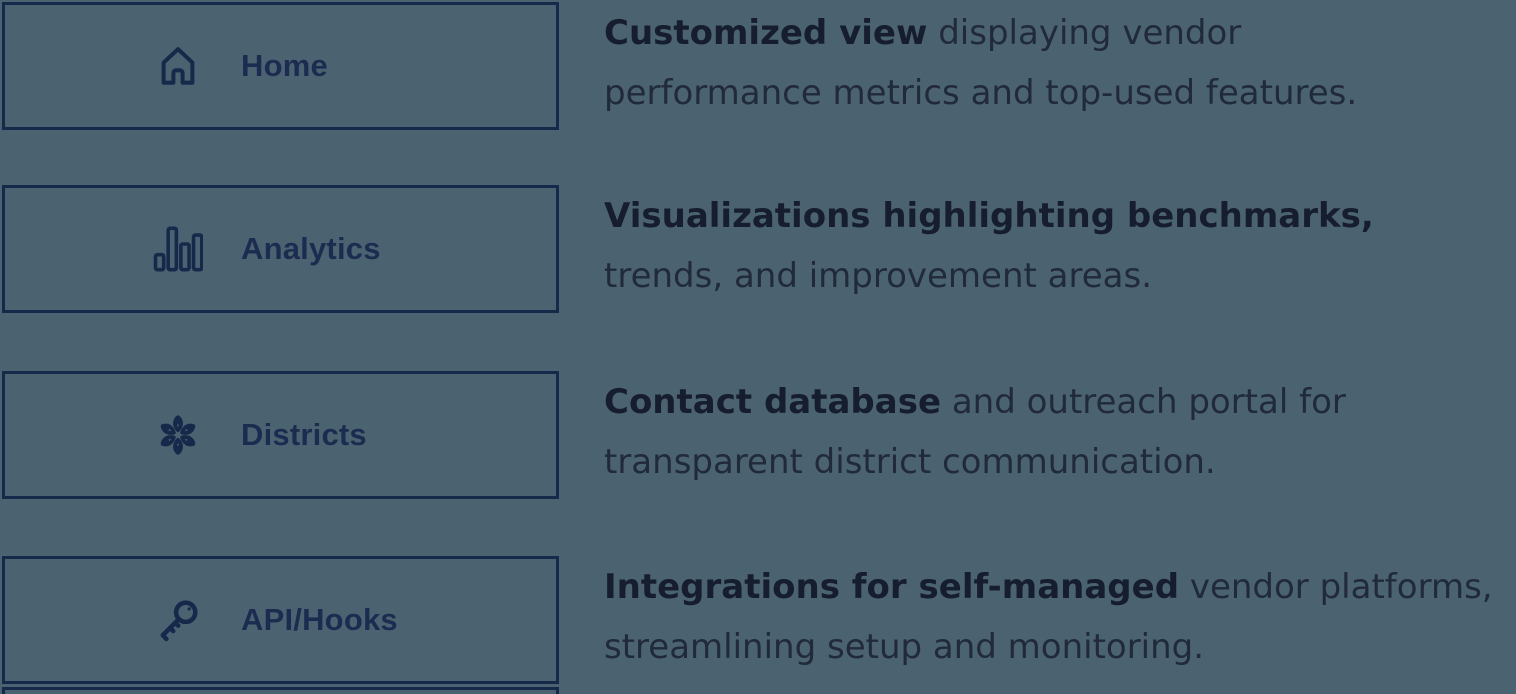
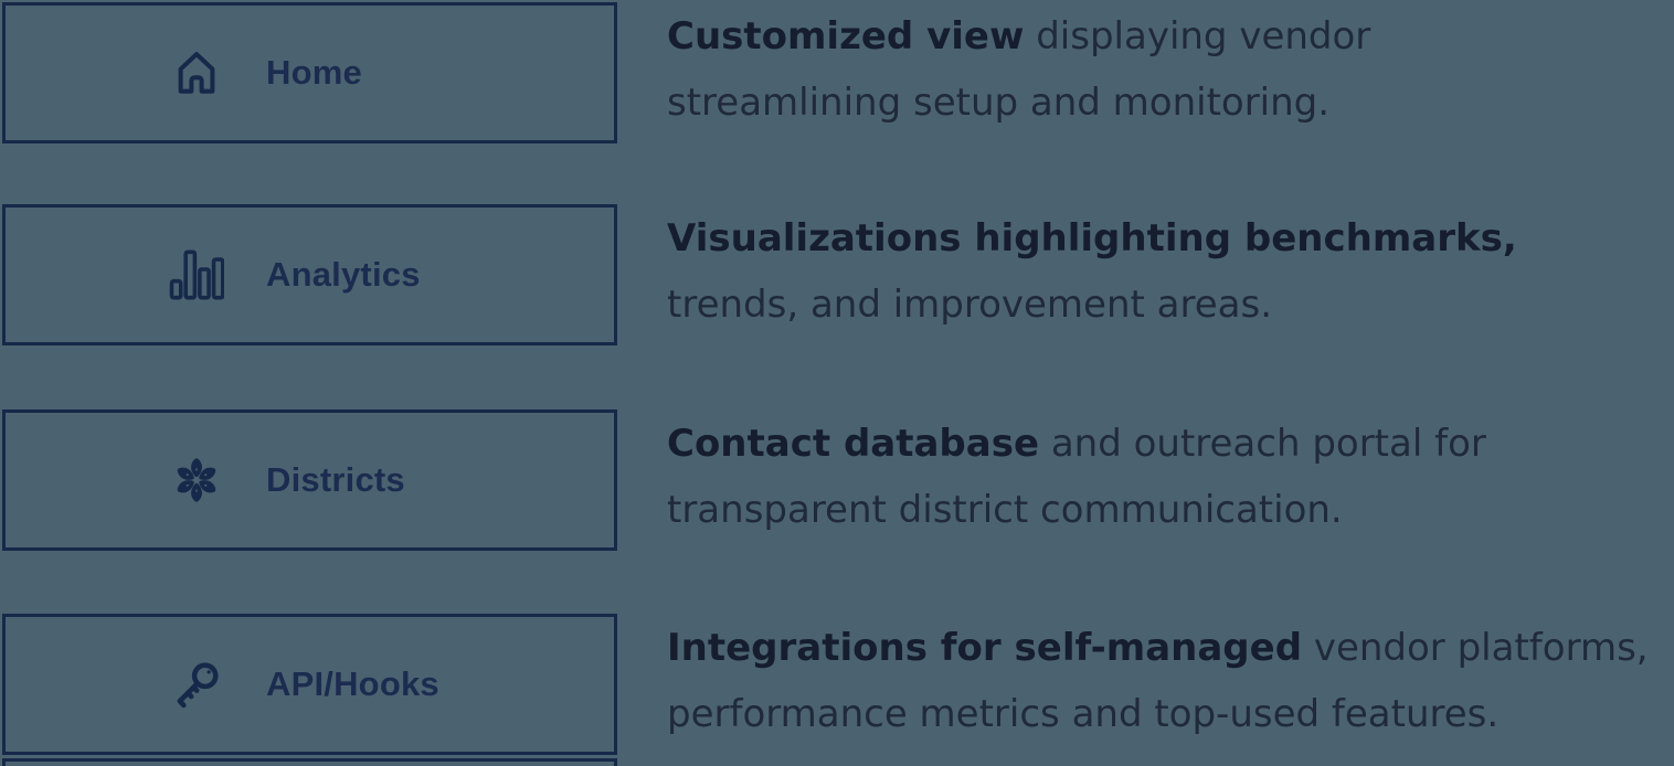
  Home
  Customized view displaying vendor
- performance metrics and top-used features.
+ streamlining setup and monitoring.
  Analytics
  Visualizations highlighting benchmarks,
  trends, and improvement areas.
  Districts
  Contact database and outreach portal for
  transparent district communication.
  API/Hooks
  Integrations for self-managed vendor platforms,
- streamlining setup and monitoring.
+ performance metrics and top-used features.
